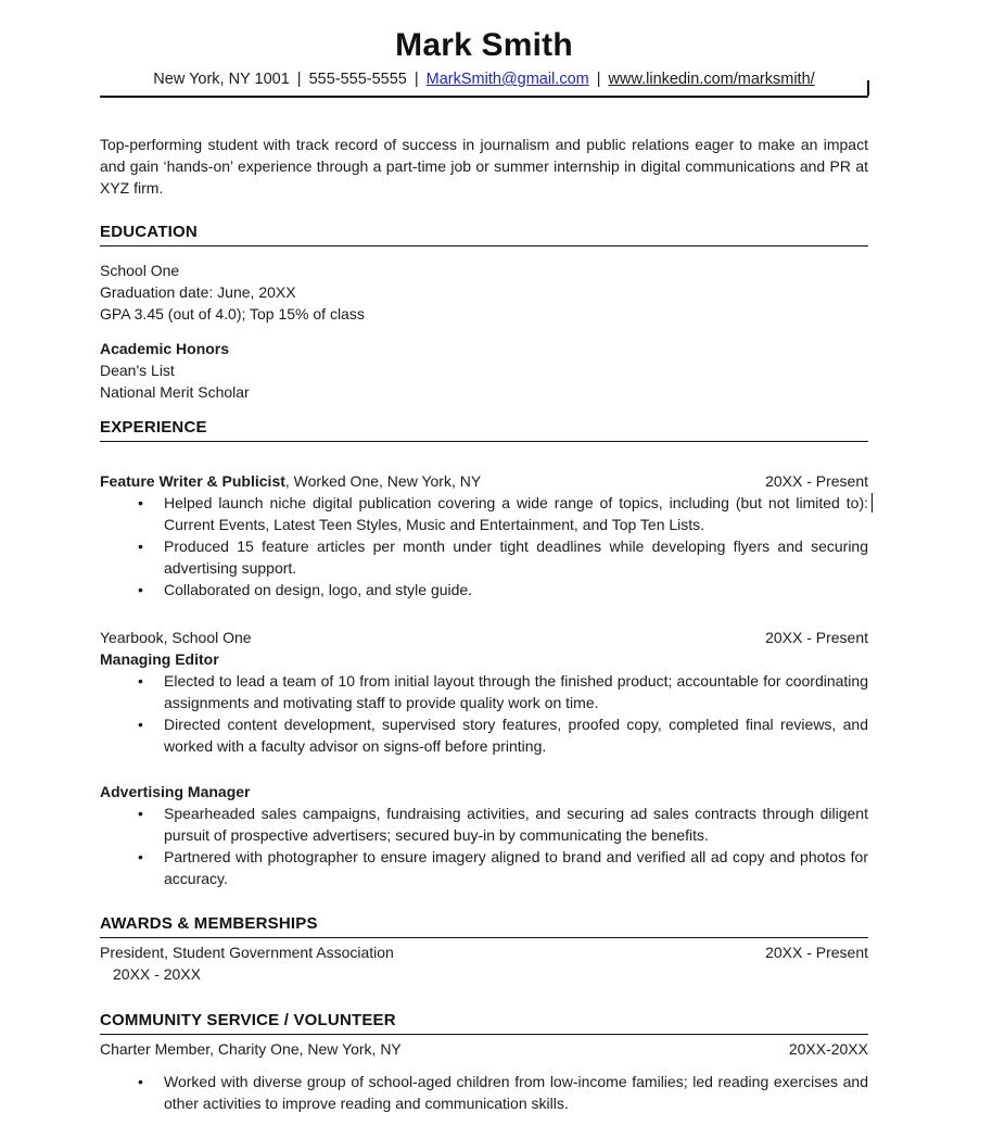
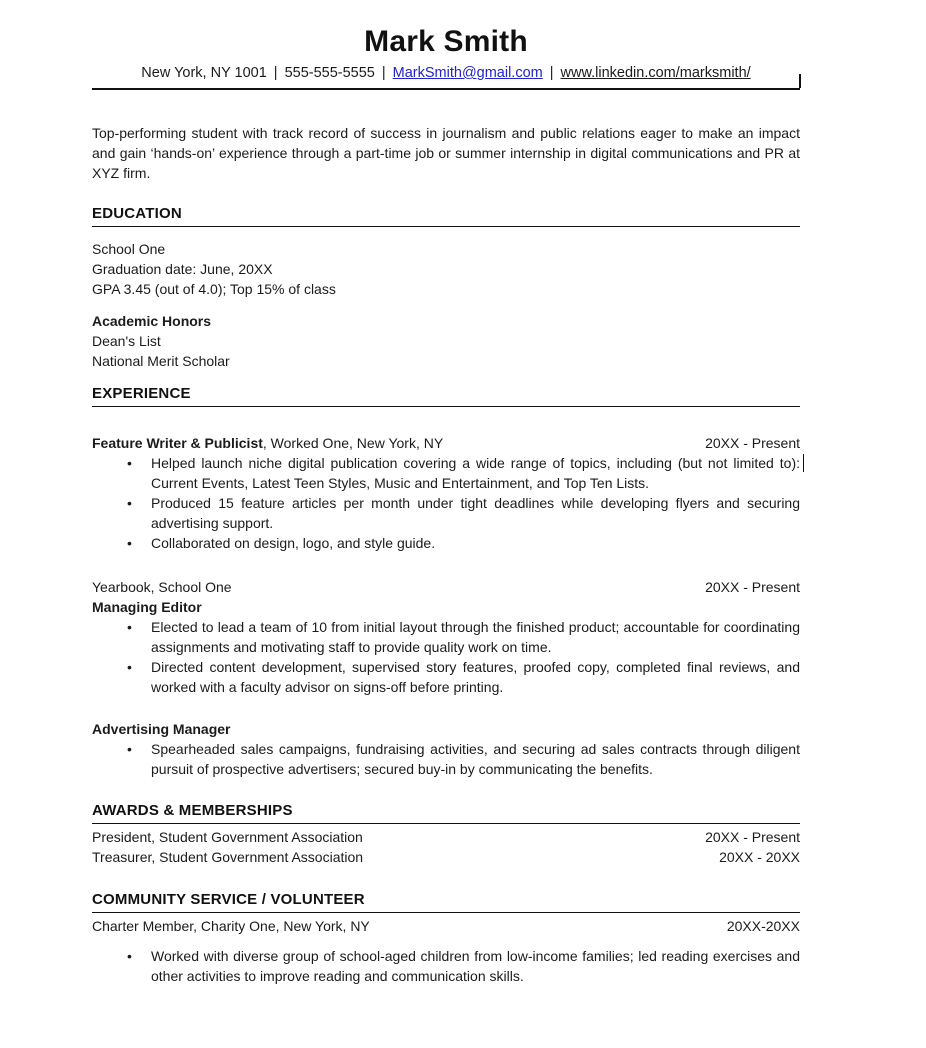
  Mark Smith
  New York, NY 1001 | 555-555-5555 | MarkSmith@gmail.com | www.linkedin.com/marksmith/
  Top-performing student with track record of success in journalism and public relations eager to make an impact and gain ‘hands-on’ experience through a part-time job or summer internship in digital communications and PR at XYZ firm.
  EDUCATION
  School One
  Graduation date: June, 20XX
  GPA 3.45 (out of 4.0); Top 15% of class
  Academic Honors
  Dean's List
  National Merit Scholar
  EXPERIENCE
  Feature Writer & Publicist, Worked One, New York, NY
  20XX - Present
  Helped launch niche digital publication covering a wide range of topics, including (but not limited to): Current Events, Latest Teen Styles, Music and Entertainment, and Top Ten Lists.
  Produced 15 feature articles per month under tight deadlines while developing flyers and securing advertising support.
  Collaborated on design, logo, and style guide.
  Yearbook, School One
  20XX - Present
  Managing Editor
  Elected to lead a team of 10 from initial layout through the finished product; accountable for coordinating assignments and motivating staff to provide quality work on time.
  Directed content development, supervised story features, proofed copy, completed final reviews, and worked with a faculty advisor on signs-off before printing.
  Advertising Manager
  Spearheaded sales campaigns, fundraising activities, and securing ad sales contracts through diligent pursuit of prospective advertisers; secured buy-in by communicating the benefits.
- Partnered with photographer to ensure imagery aligned to brand and verified all ad copy and photos for accuracy.
  AWARDS & MEMBERSHIPS
  President, Student Government Association
  20XX - Present
+ Treasurer, Student Government Association
  20XX - 20XX
  COMMUNITY SERVICE / VOLUNTEER
  Charter Member, Charity One, New York, NY
  20XX-20XX
  Worked with diverse group of school-aged children from low-income families; led reading exercises and other activities to improve reading and communication skills.
